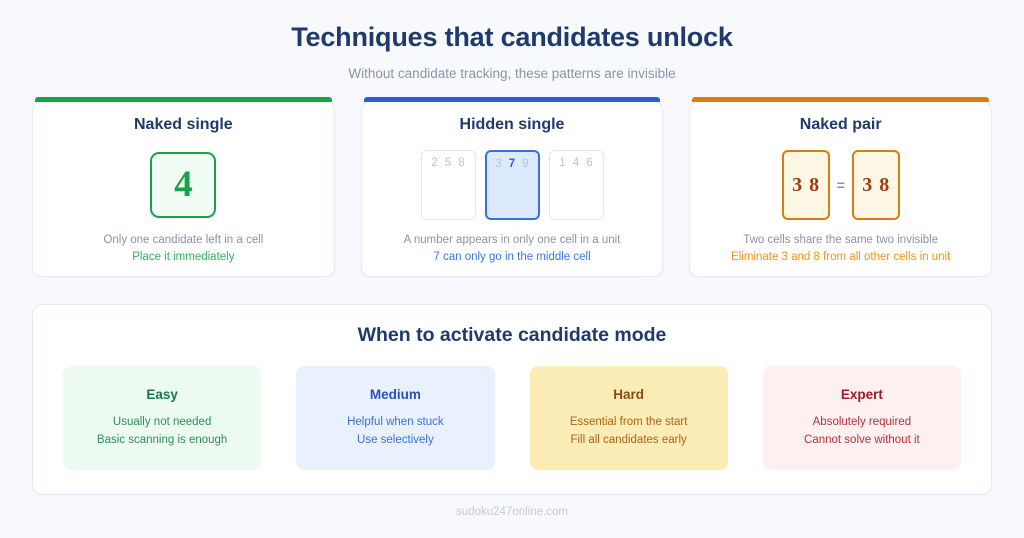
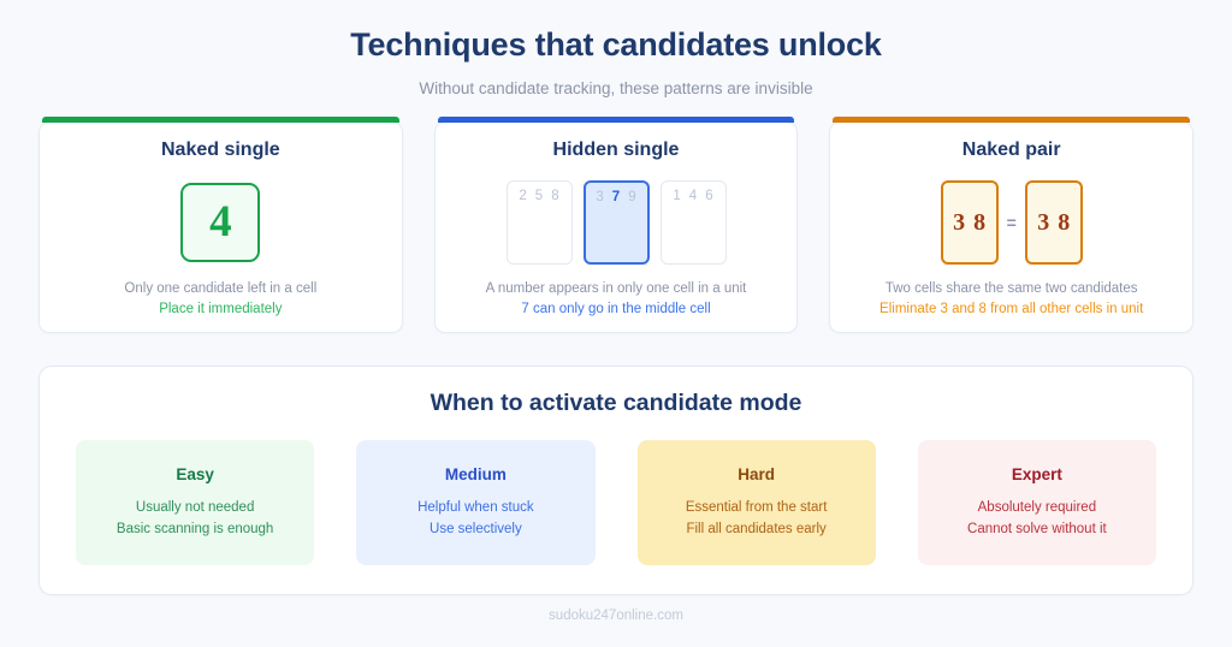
  Techniques that candidates unlock
  Without candidate tracking, these patterns are invisible
  Naked single
  4
  Only one candidate left in a cell
  Place it immediately
  Hidden single
  2
  5
  8
  3
  7
  9
  1
  4
  6
  A number appears in only one cell in a unit
  7 can only go in the middle cell
  Naked pair
  3
  8
  =
  3
  8
- Two cells share the same two invisible
+ Two cells share the same two candidates
  Eliminate 3 and 8 from all other cells in unit
  When to activate candidate mode
  Easy
  Usually not needed
  Basic scanning is enough
  Medium
  Helpful when stuck
  Use selectively
  Hard
  Essential from the start
  Fill all candidates early
  Expert
  Absolutely required
  Cannot solve without it
  sudoku247online.com
